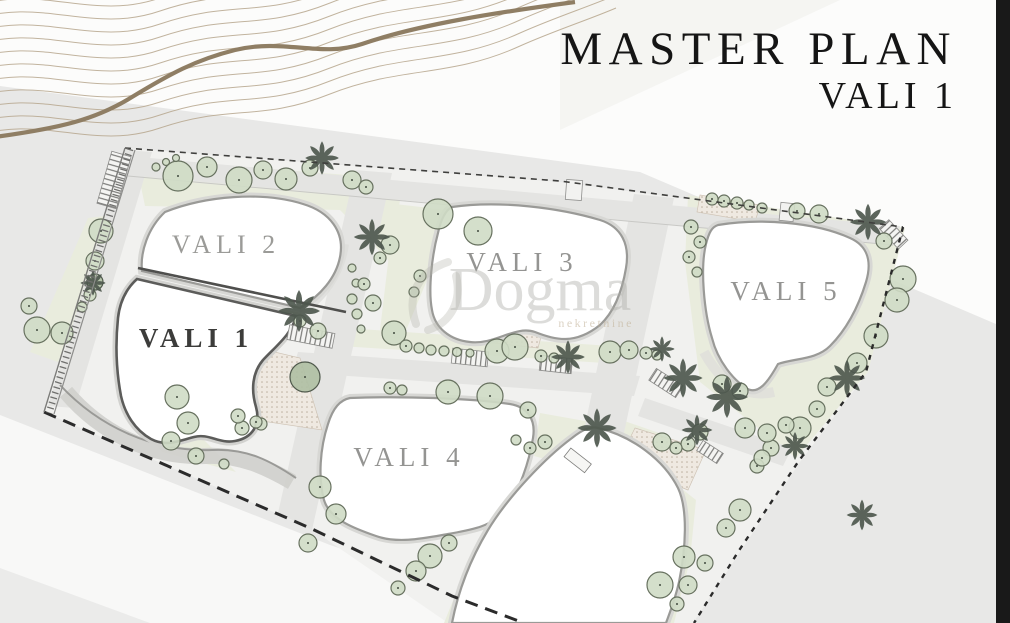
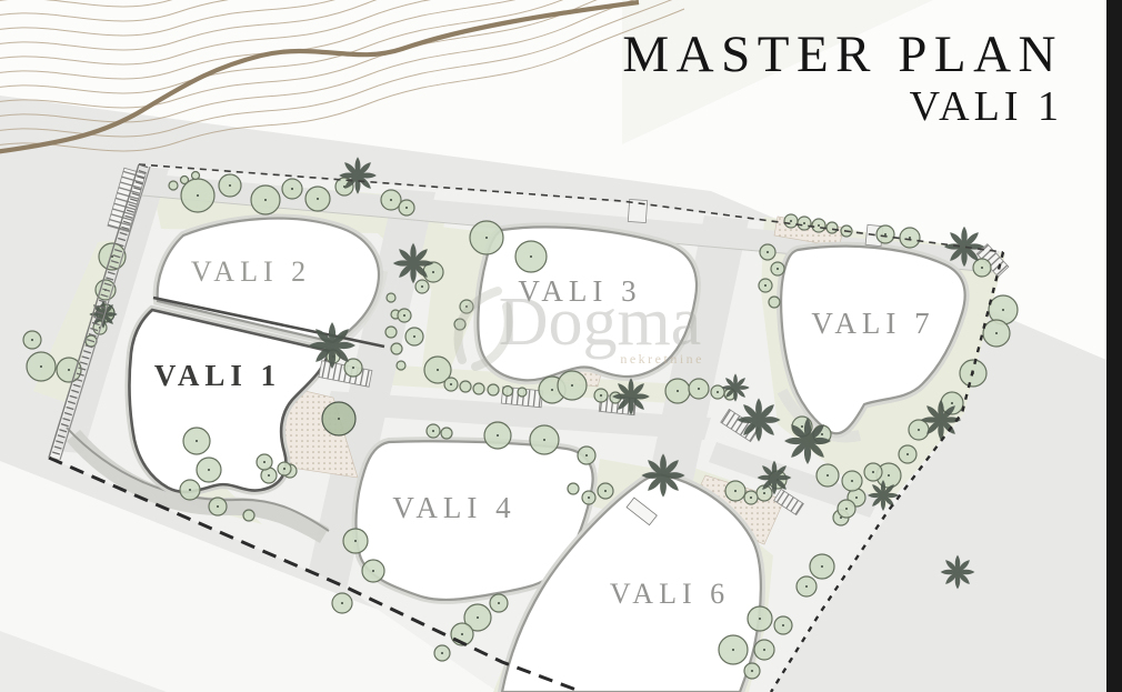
  VALI 2
  VALI 1
  VALI 3
  VALI 4
- VALI 5
+ VALI 7
+ VALI 6
  Dogma
  nekretnine
  MASTER PLAN
  VALI 1
